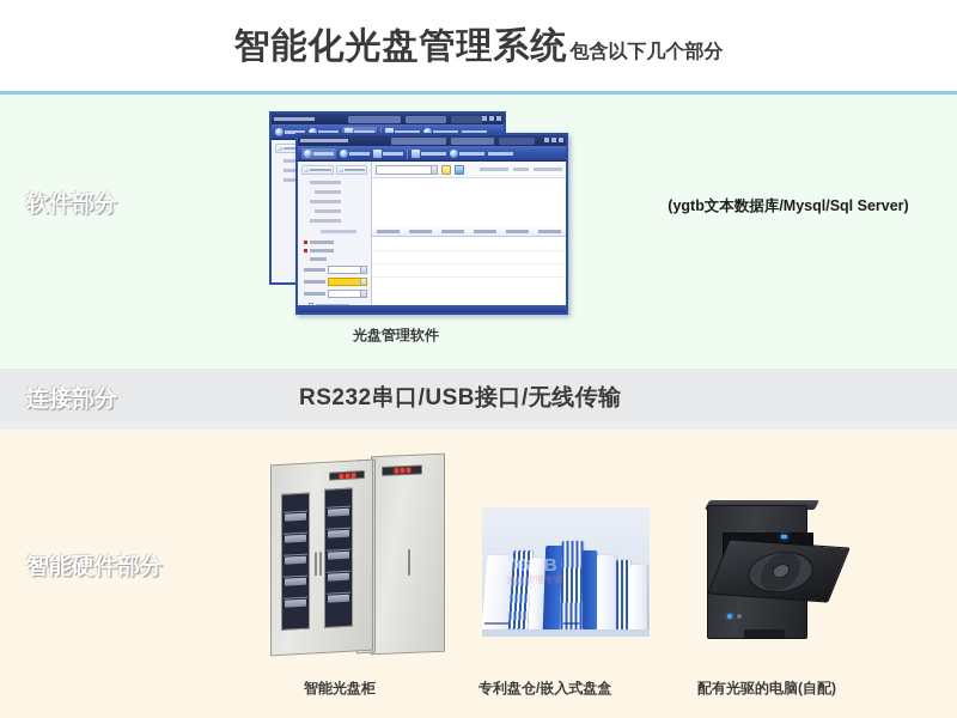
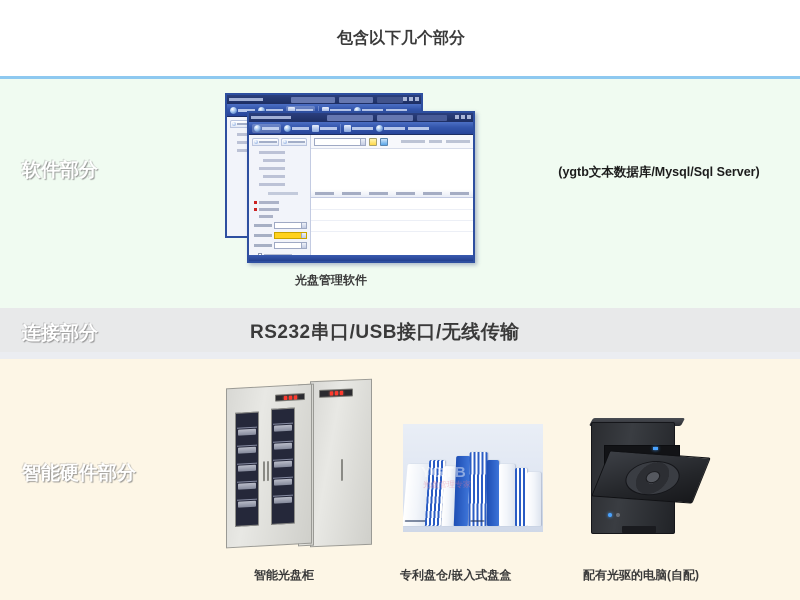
- 智能化光盘管理系统
  包含以下几个部分
  软件部分
  光盘管理软件
  (ygtb文本数据库/Mysql/Sql Server)
  连接部分
  RS232串口/USB接口/无线传输
  智能硬件部分
  YGTB
  光盘管理专家
  智能光盘柜
  专利盘仓/嵌入式盘盒
  配有光驱的电脑(自配)
